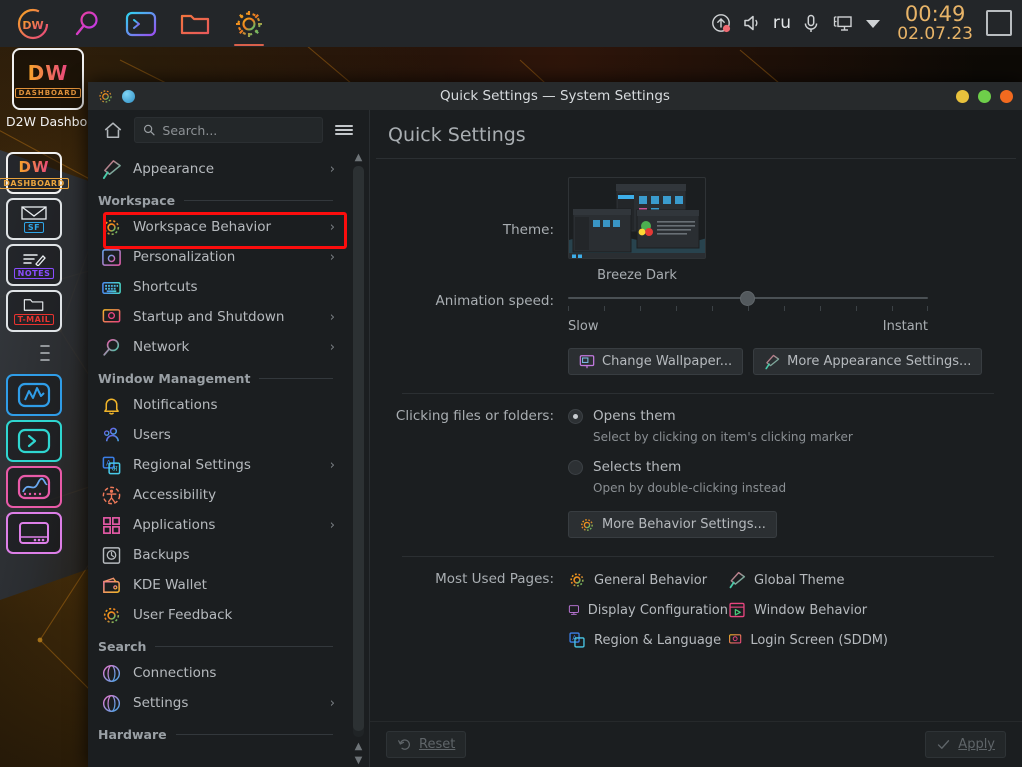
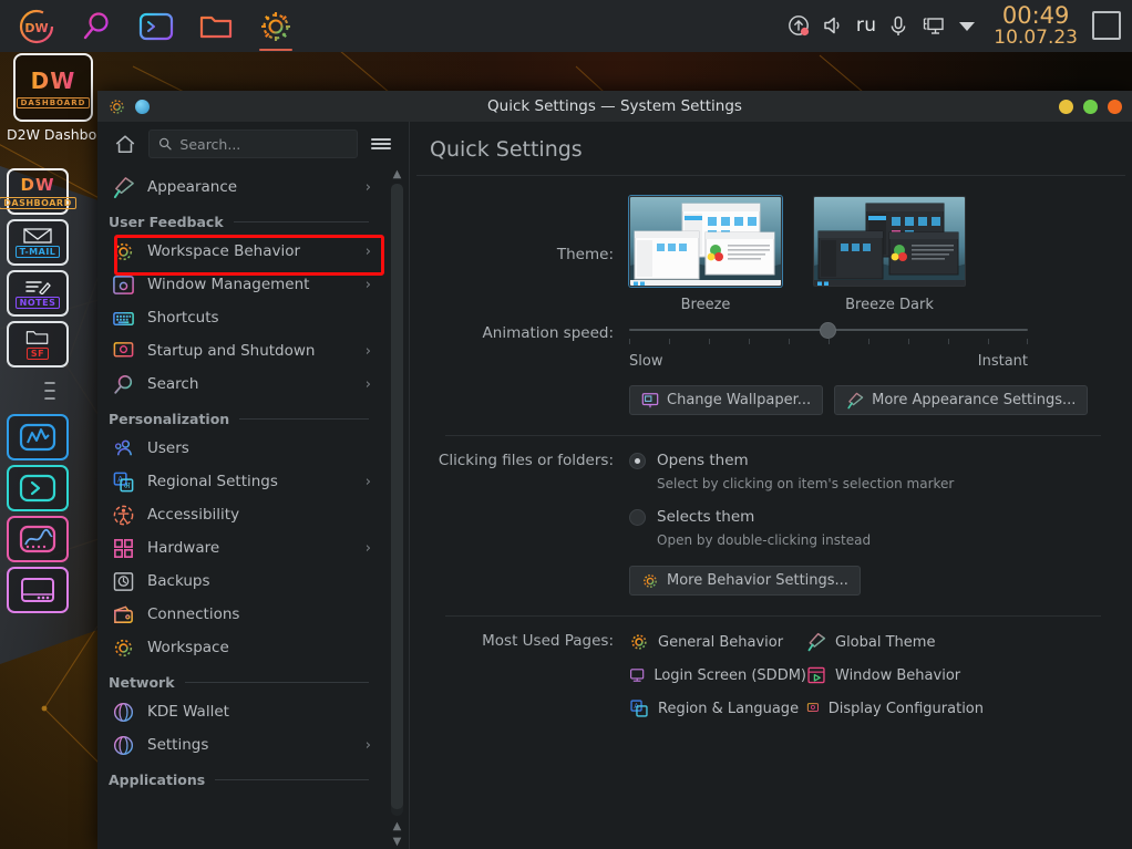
  DW
  ru
  00:49
- 02.07.23
+ 10.07.23
  DW
  DASHBOARD
  D2W Dashbo
  DW
  DASHBOARD
- SF
+ T-MAIL
  NOTES
- T-MAIL
+ SF
  Quick Settings — System Settings
  Search...
  Appearance
  ›
- Workspace
+ User Feedback
  Workspace Behavior
  ›
- Personalization
+ Window Management
  ›
  Shortcuts
  Startup and Shutdown
  ›
- Network
+ Search
  ›
- Window Management
+ Personalization
- Notifications
  Users
  A
  अ
  Regional Settings
  ›
  Accessibility
- Applications
+ Hardware
  ›
  Backups
- KDE Wallet
+ Connections
- User Feedback
+ Workspace
- Search
+ Network
- Connections
+ KDE Wallet
  Settings
  ›
- Hardware
+ Applications
  ▲
  ▲
  ▼
  Quick Settings
  Theme:
+ Breeze
  Breeze Dark
  Animation speed:
  Slow
  Instant
  Change Wallpaper...
  More Appearance Settings...
  Clicking files or folders:
  Opens them
- Select by clicking on item's clicking marker
+ Select by clicking on item's selection marker
  Selects them
  Open by double-clicking instead
  More Behavior Settings...
  Most Used Pages:
  General Behavior
  Global Theme
- Display Configuration
+ Login Screen (SDDM)
  Window Behavior
  A
  Region & Language
- Login Screen (SDDM)
+ Display Configuration
- Reset
- Apply
